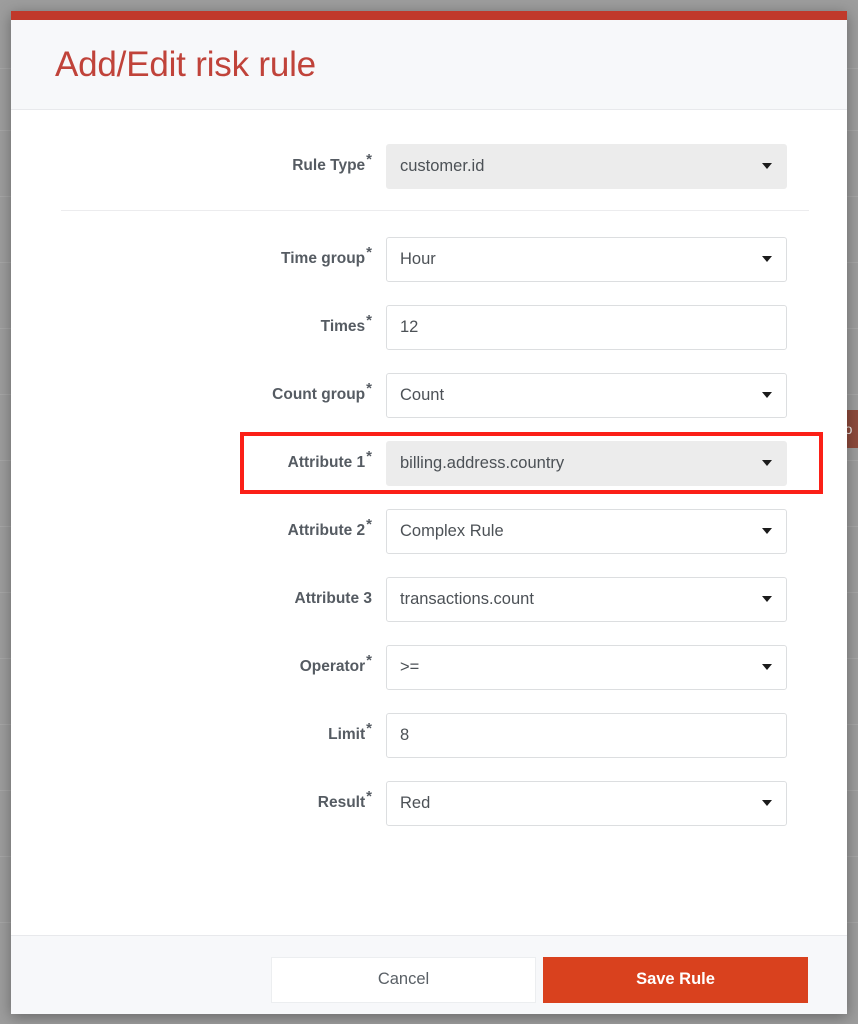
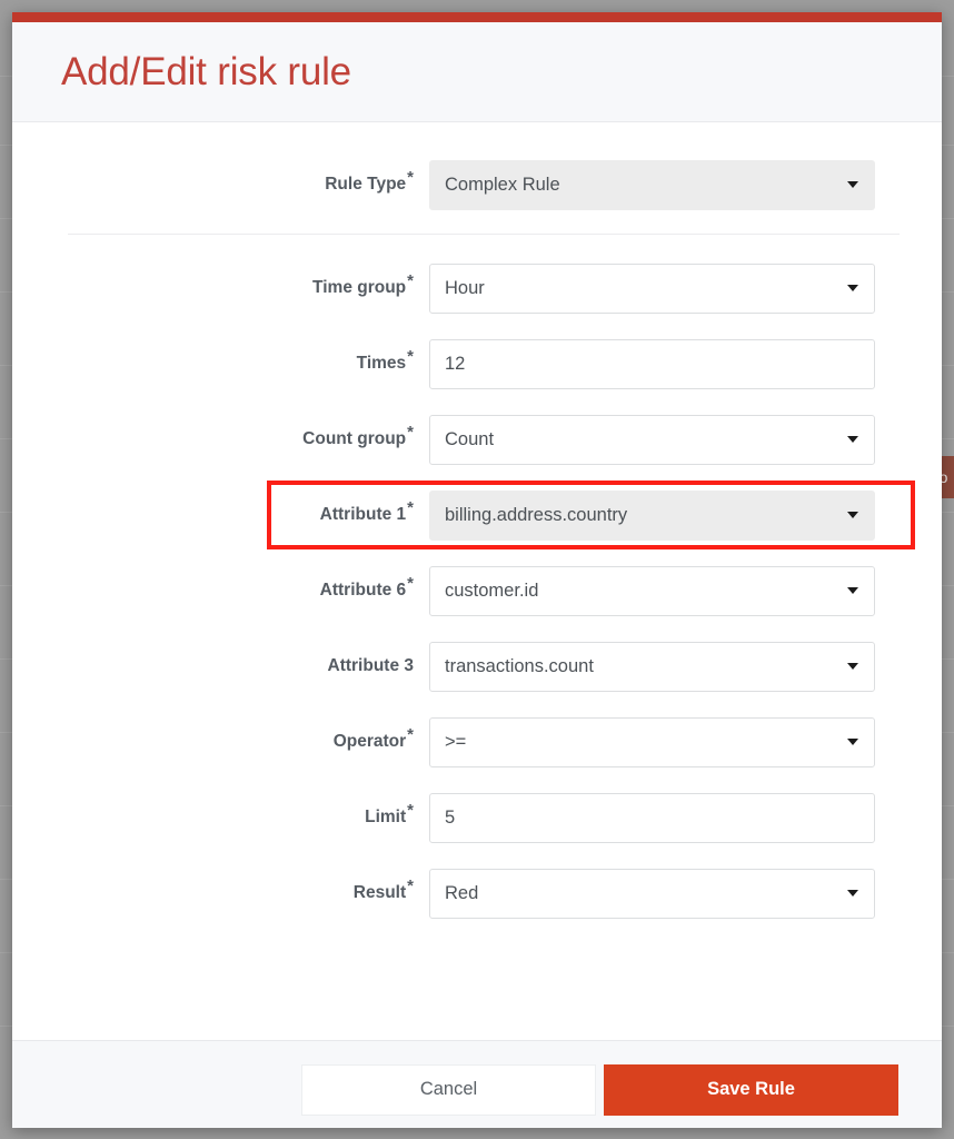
  Add/Edit risk rule
  Rule Type*
- customer.id
+ Complex Rule
  Time group*
  Hour
  Times*
  12
  Count group*
  Count
  Attribute 1*
  billing.address.country
- Attribute 2*
+ Attribute 6*
- Complex Rule
+ customer.id
  Attribute 3
  transactions.count
  Operator*
  >=
  Limit*
- 8
+ 5
  Result*
  Red
  Cancel
  Save Rule
